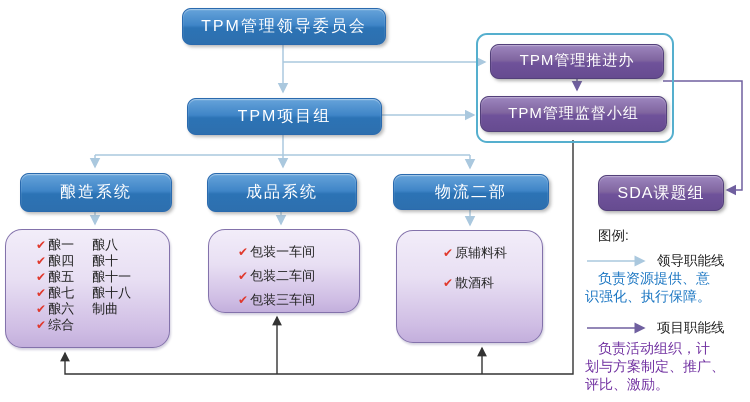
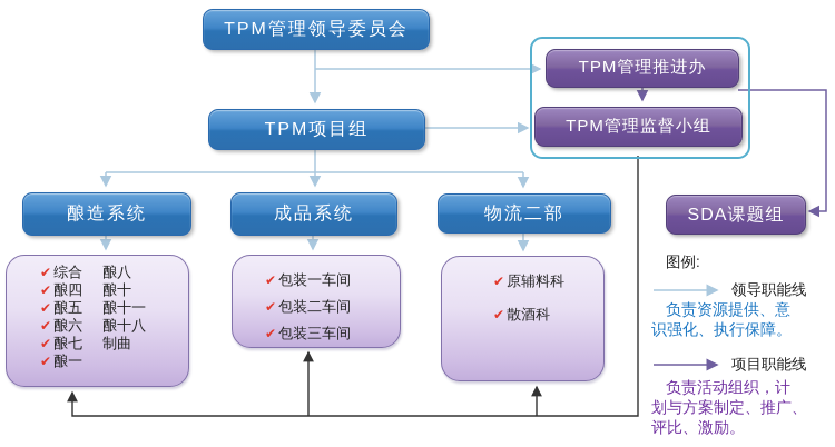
  TPM管理领导委员会
  TPM项目组
  TPM管理推进办
  TPM管理监督小组
  酿造系统
  成品系统
  物流二部
  SDA课题组
- 酿一
+ 综合
  酿八
  酿四
  酿十
  酿五
  酿十一
- 酿七
+ 酿六
  酿十八
- 酿六
+ 酿七
  制曲
- 综合
+ 酿一
  包装一车间
  包装二车间
  包装三车间
  原辅料科
  散酒科
  图例:
  领导职能线
  负责资源提供、意
  识强化、执行保障。
  项目职能线
  负责活动组织，计
  划与方案制定、推广、
  评比、激励。
